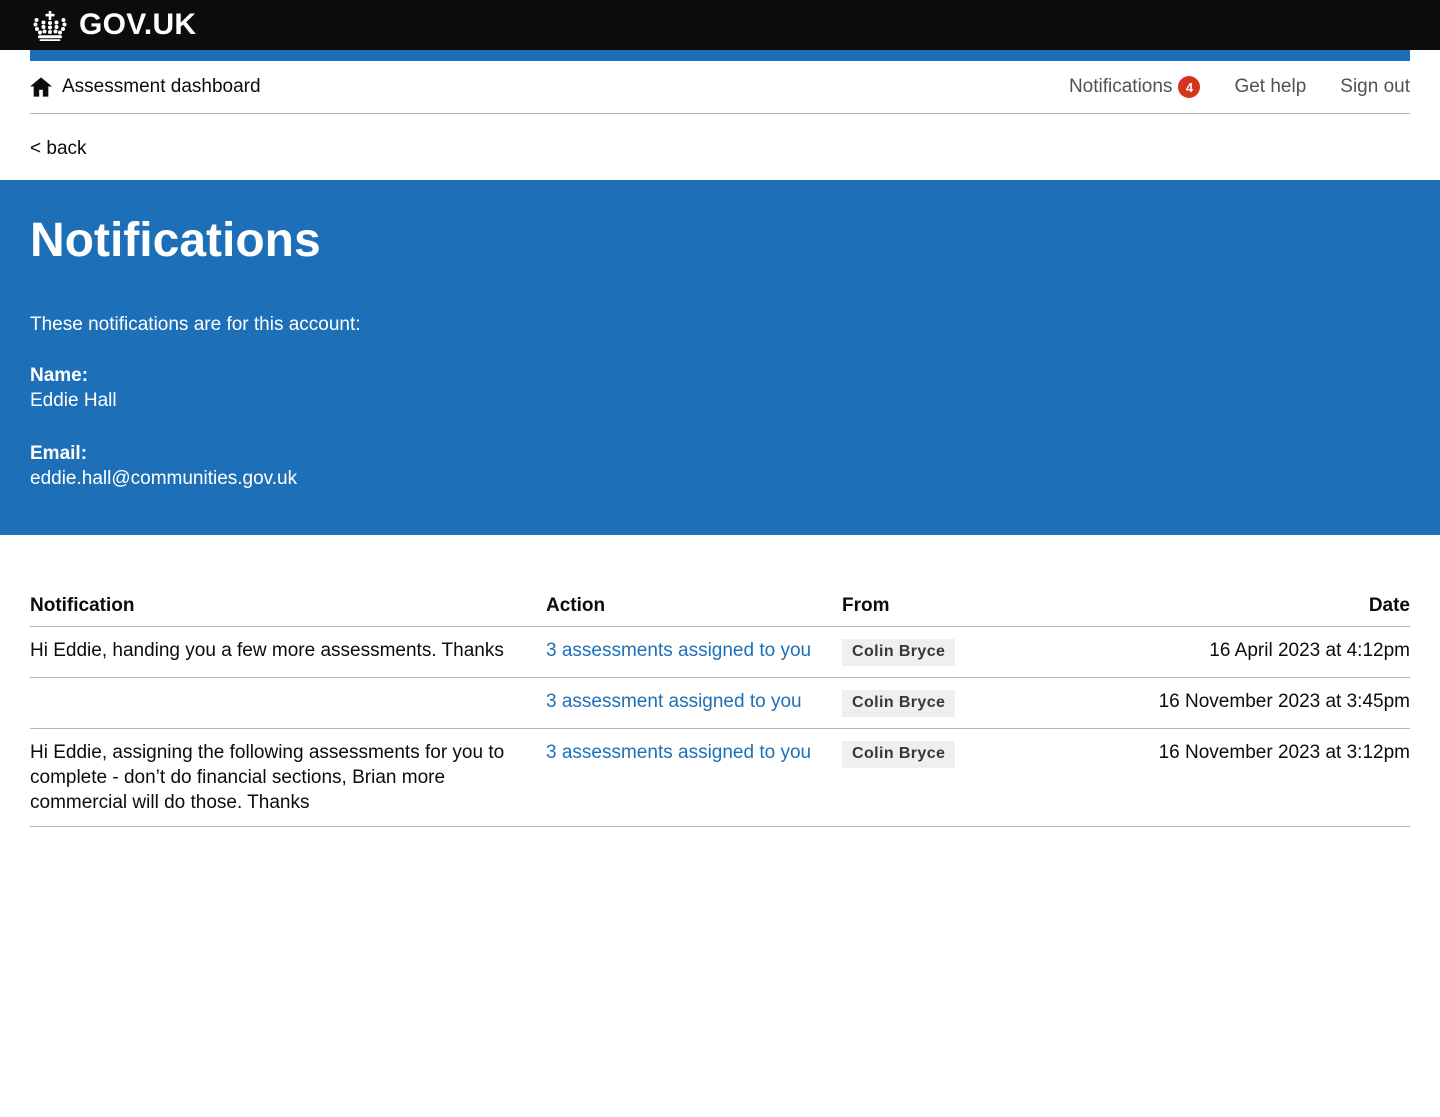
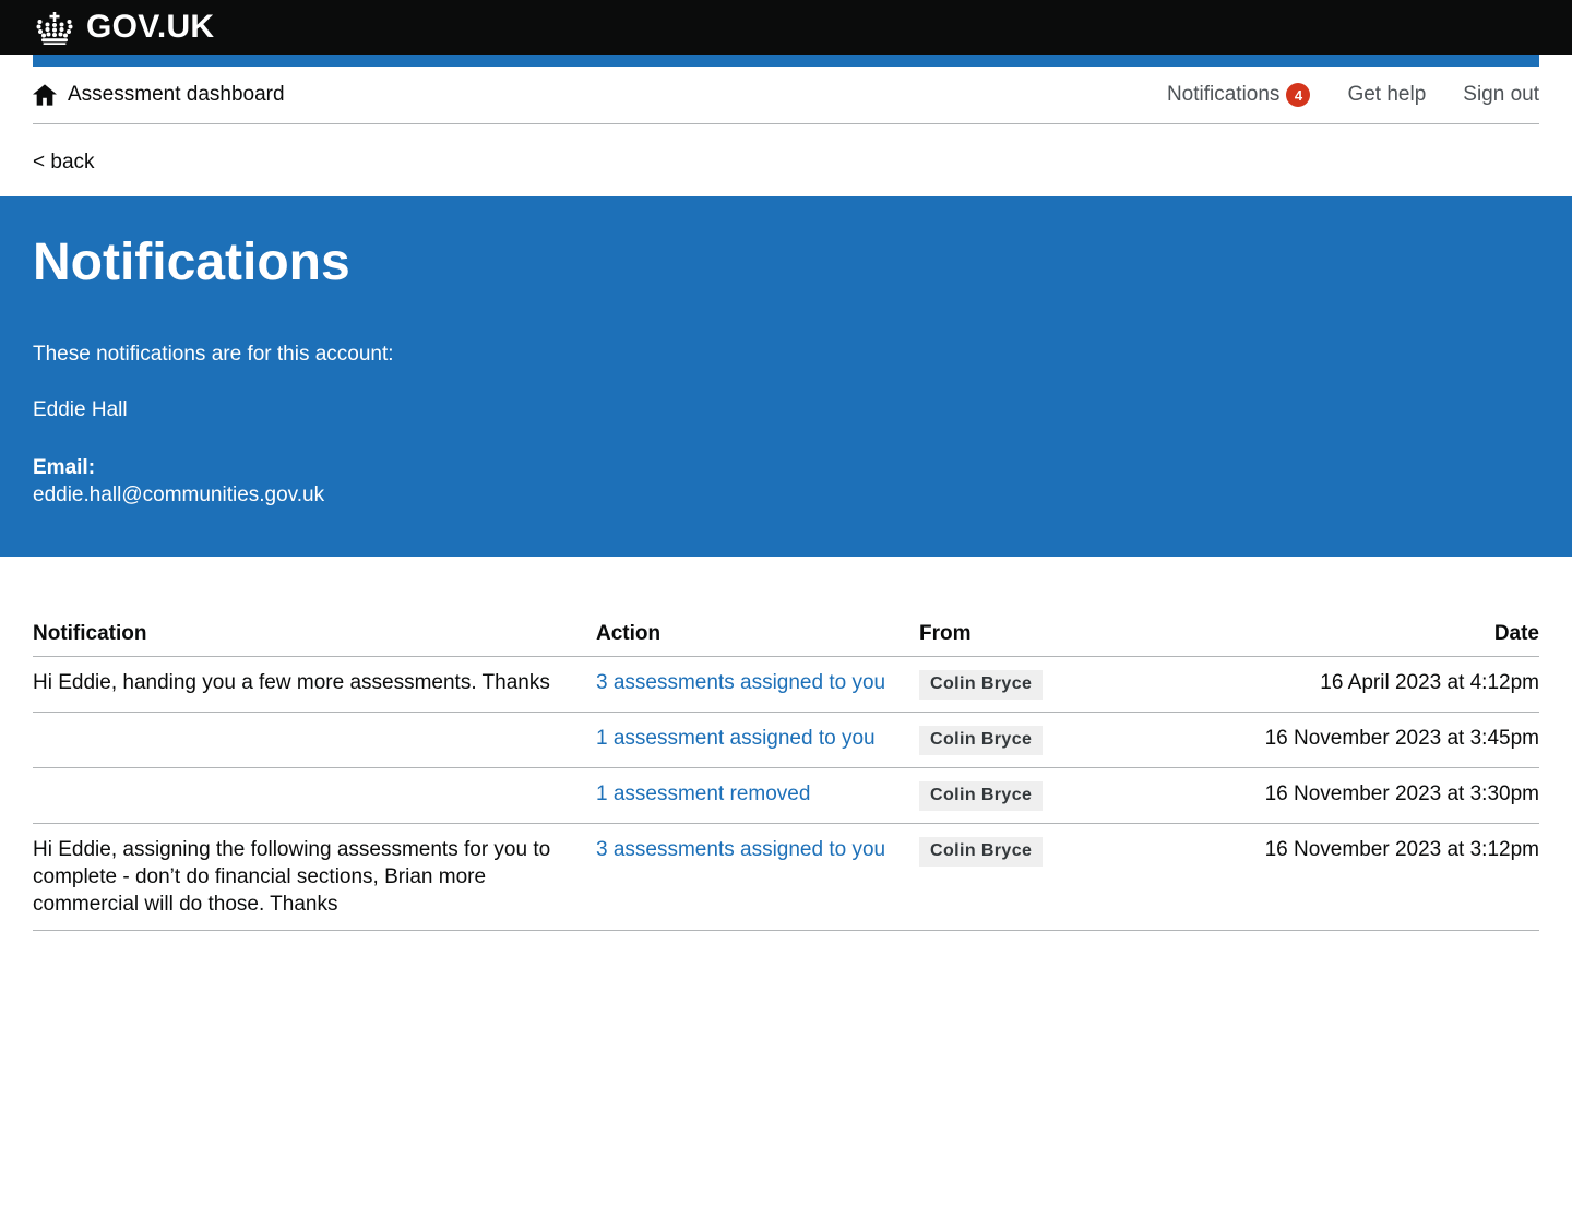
  GOV.UK
  Assessment dashboard
  Notifications
  4
  Get help
  Sign out
  < back
  Notifications
  These notifications are for this account:
- Name:
  Eddie Hall
  Email:
  eddie.hall@communities.gov.uk
  Notification	Action	From	Date
  Hi Eddie, handing you a few more assessments. Thanks	3 assessments assigned to you	Colin Bryce	16 April 2023 at 4:12pm
- 	3 assessment assigned to you	Colin Bryce	16 November 2023 at 3:45pm
+ 	1 assessment assigned to you	Colin Bryce	16 November 2023 at 3:45pm
+ 	1 assessment removed	Colin Bryce	16 November 2023 at 3:30pm
  Hi Eddie, assigning the following assessments for you to complete - don’t do financial sections, Brian more commercial will do those. Thanks	3 assessments assigned to you	Colin Bryce	16 November 2023 at 3:12pm
